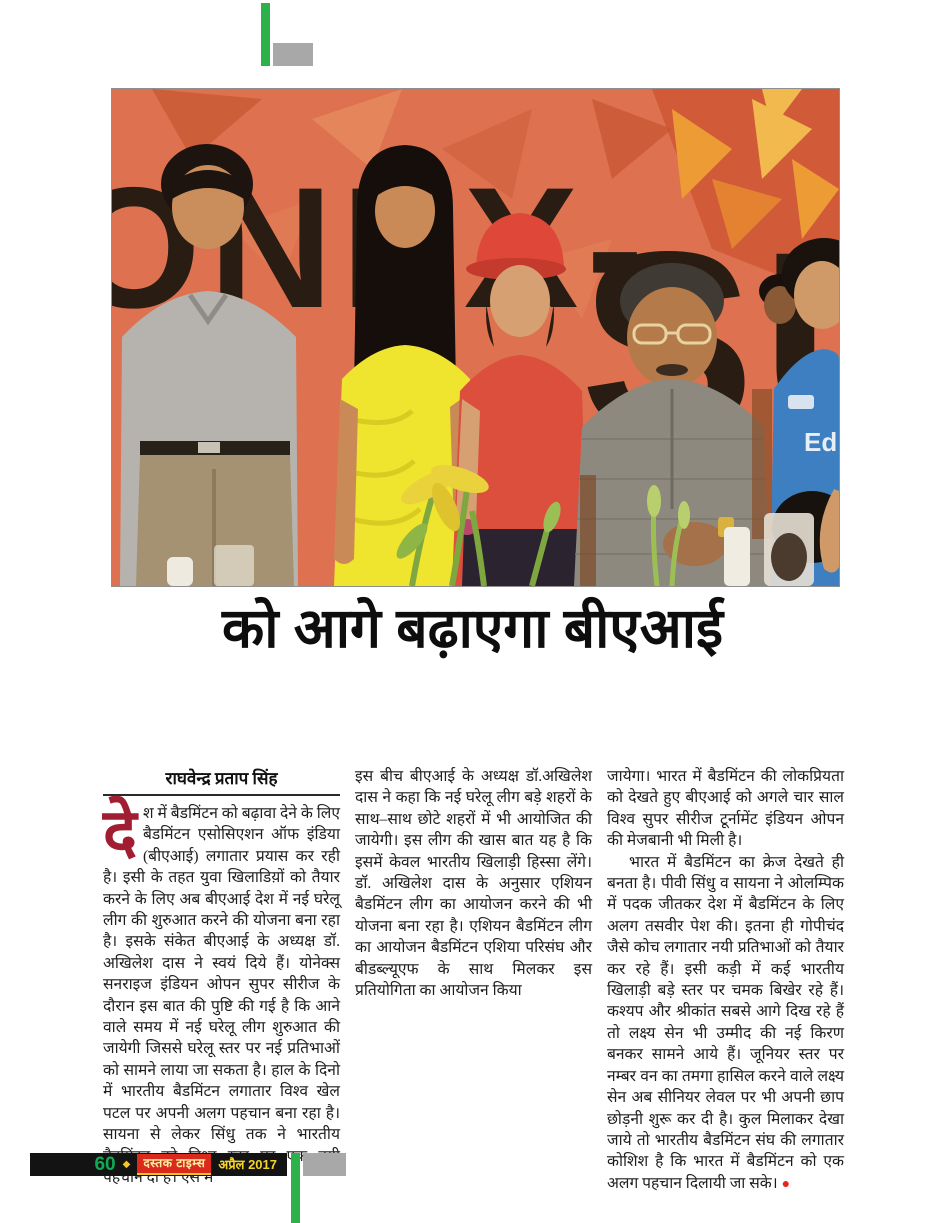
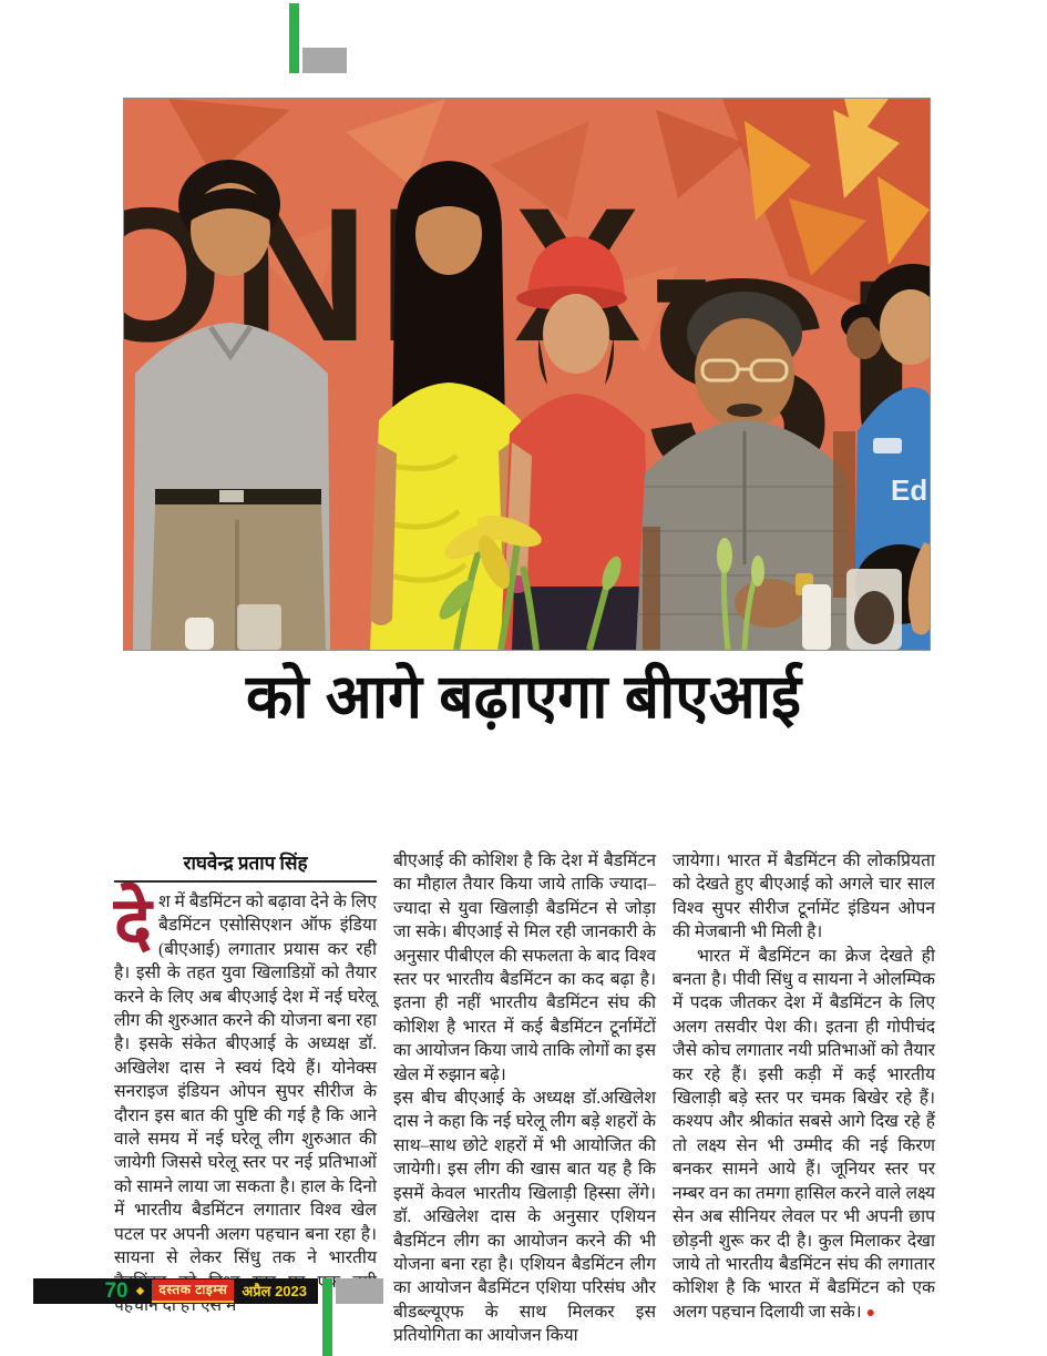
  Ed
  को आगे बढ़ाएगा बीएआई
  राघवेन्द्र प्रताप सिंह
  दे
  श में बैडमिंटन को बढ़ावा देने के लिए बैडमिंटन एसोसिएशन ऑफ इंडिया (बीएआई) लगातार प्रयास कर रही है। इसी के तहत युवा खिलाडिय़ों को तैयार करने के लिए अब बीएआई देश में नई घरेलू लीग की शुरुआत करने की योजना बना रहा है। इसके संकेत बीएआई के अध्यक्ष डॉ. अखिलेश दास ने स्वयं दिये हैं। योनेक्स सनराइज इंडियन ओपन सुपर सीरीज के दौरान इस बात की पुष्टि की गई है कि आने वाले समय में नई घरेलू लीग शुरुआत की जायेगी जिससे घरेलू स्तर पर नई प्रतिभाओं को सामने लाया जा सकता है। हाल के दिनो में भारतीय बैडमिंटन लगातार विश्व खेल पटल पर अपनी अलग पहचान बना रहा है। सायना से लेकर सिंधु तक ने भारतीय क पहचान दी है। ऐसे में
+ बीएआई की कोशिश है कि देश में बैडमिंटन का मौहाल तैयार किया जाये ताकि ज्यादा–ज्यादा से युवा खिलाड़ी बैडमिंटन से जोड़ा जा सके। बीएआई से मिल रही जानकारी के अनुसार पीबीएल की सफलता के बाद विश्व स्तर पर भारतीय बैडमिंटन का कद बढ़ा है। इतना ही नहीं भारतीय बैडमिंटन संघ की कोशिश है भारत में कई बैडमिंटन टूर्नामेंटों का आयोजन किया जाये ताकि लोगों का इस खेल में रुझान बढ़े।
  इस बीच बीएआई के अध्यक्ष डॉ.अखिलेश दास ने कहा कि नई घरेलू लीग बड़े शहरों के साथ–साथ छोटे शहरों में भी आयोजित की जायेगी। इस लीग की खास बात यह है कि इसमें केवल भारतीय खिलाड़ी हिस्सा लेंगे। डॉ. अखिलेश दास के अनुसार एशियन बैडमिंटन लीग का आयोजन करने की भी योजना बना रहा है। एशियन बैडमिंटन लीग का आयोजन बैडमिंटन एशिया परिसंघ और बीडब्ल्यूएफ के साथ मिलकर इस प्रतियोगिता का आयोजन किया
  जायेगा। भारत में बैडमिंटन की लोकप्रियता को देखते हुए बीएआई को अगले चार साल विश्व सुपर सीरीज टूर्नामेंट इंडियन ओपन की मेजबानी भी मिली है।
  भारत में बैडमिंटन का क्रेज देखते ही बनता है। पीवी सिंधु व सायना ने ओलम्पिक में पदक जीतकर देश में बैडमिंटन के लिए अलग तसवीर पेश की। इतना ही गोपीचंद जैसे कोच लगातार नयी प्रतिभाओं को तैयार कर रहे हैं। इसी कड़ी में कई भारतीय खिलाड़ी बड़े स्तर पर चमक बिखेर रहे हैं। कश्यप और श्रीकांत सबसे आगे दिख रहे हैं तो लक्ष्य सेन भी उम्मीद की नई किरण बनकर सामने आये हैं। जूनियर स्तर पर नम्बर वन का तमगा हासिल करने वाले लक्ष्य सेन अब सीनियर लेवल पर भी अपनी छाप छोड़नी शुरू कर दी है। कुल मिलाकर देखा जाये तो भारतीय बैडमिंटन संघ की लगातार कोशिश है कि भारत में बैडमिंटन को एक अलग पहचान दिलायी जा सके। ●
- 60
+ 70
  ◆
  दस्तक टाइम्स
- अप्रैल 2017
+ अप्रैल 2023
